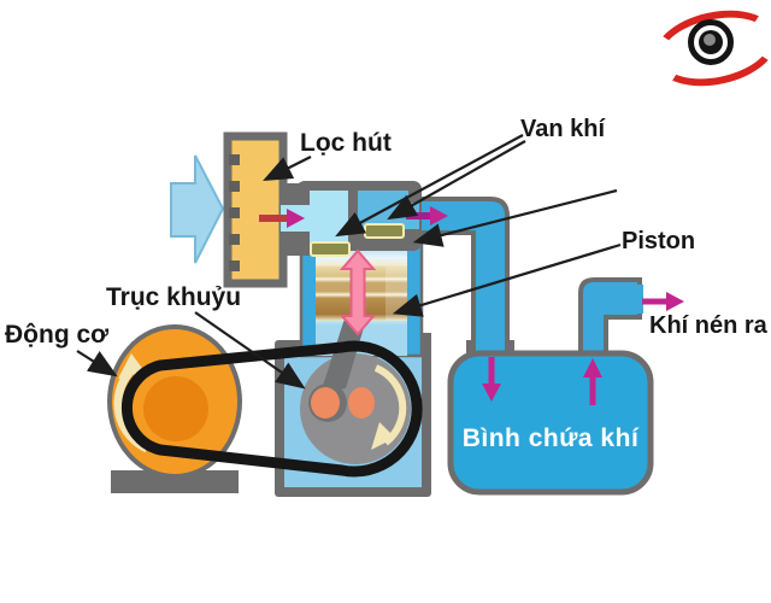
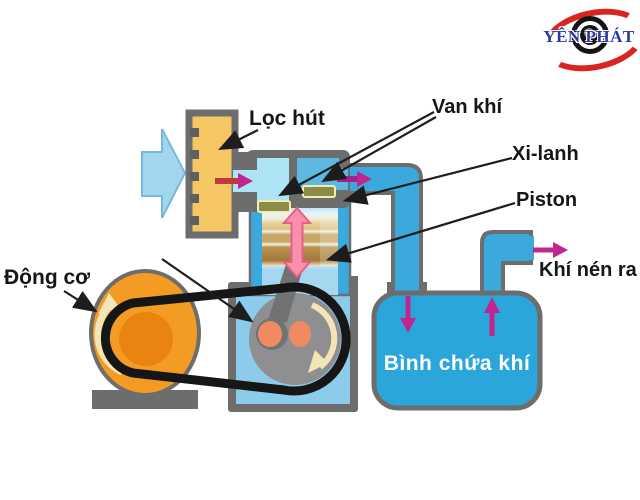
  Lọc hút
  Van khí
+ Xi-lanh
  Piston
- Trục khuỷu
  Động cơ
  Khí nén ra
  Bình chứa khí
+ YÊN PHÁT
